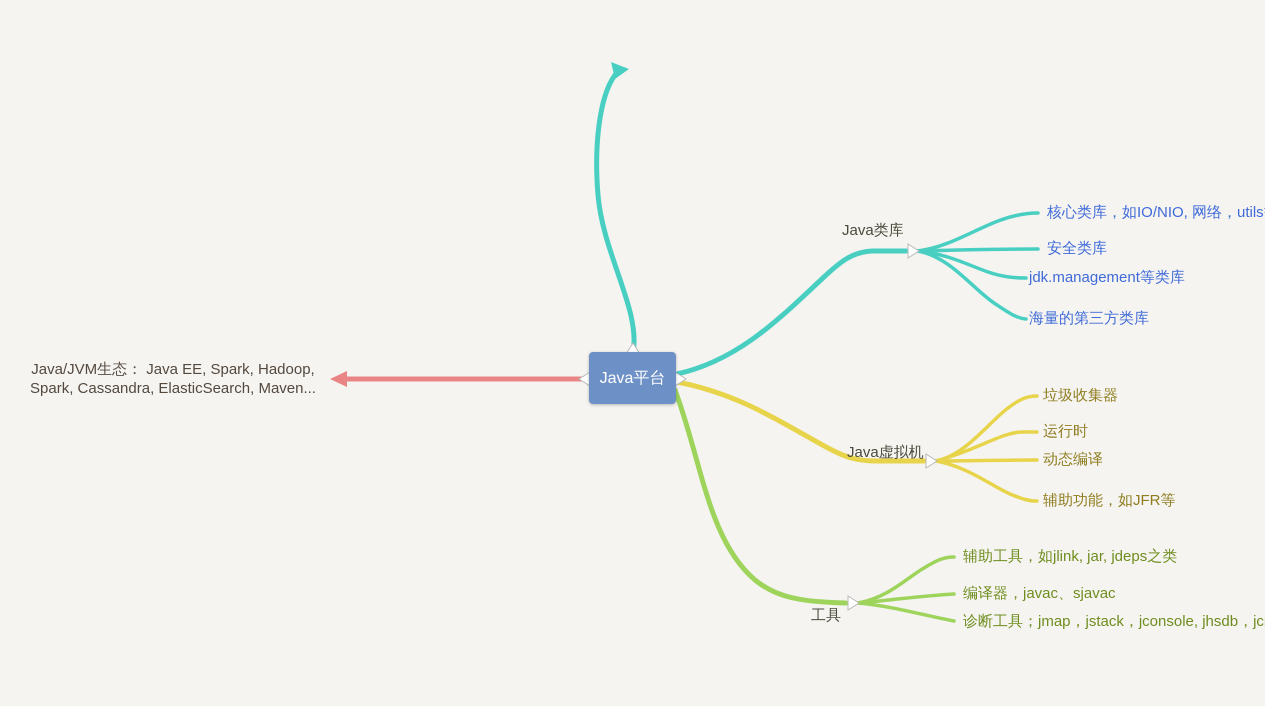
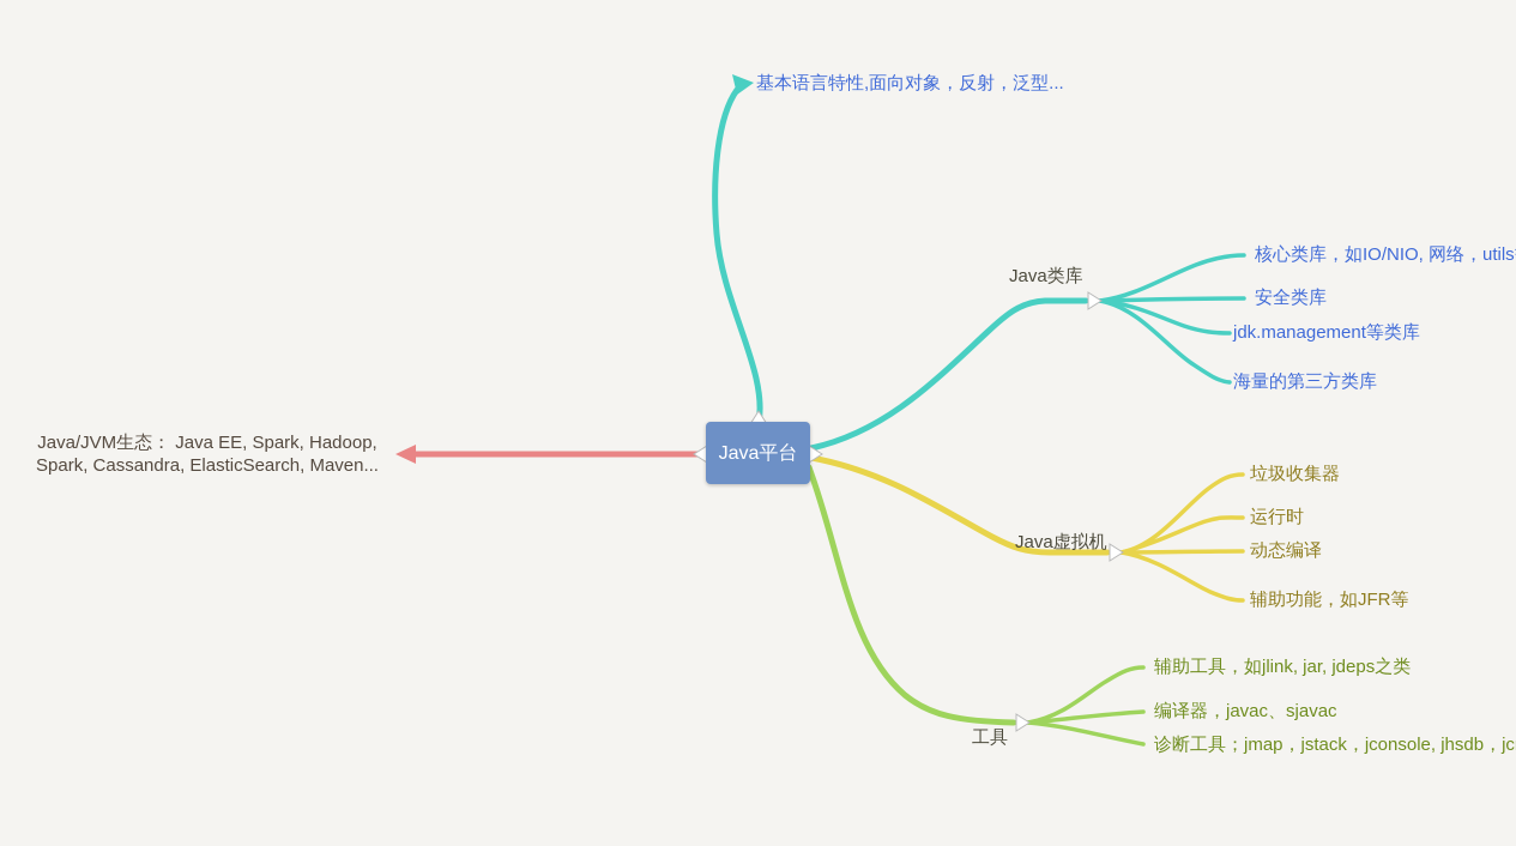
  Java平台
+ 基本语言特性,面向对象，反射，泛型...
  Java/JVM生态： Java EE, Spark, Hadoop, Spark, Cassandra, ElasticSearch, Maven...
  Java类库
  核心类库，如IO/NIO, 网络，utils
  安全类库
  jdk.management等类库
  海量的第三方类库
  Java虚拟机
  垃圾收集器
  运行时
  动态编译
  辅助功能，如JFR等
  工具
  辅助工具，如jlink, jar, jdeps之类
  编译器，javac、sjavac
  诊断工具；jmap，jstack，jconsole, jhsdb，jc
